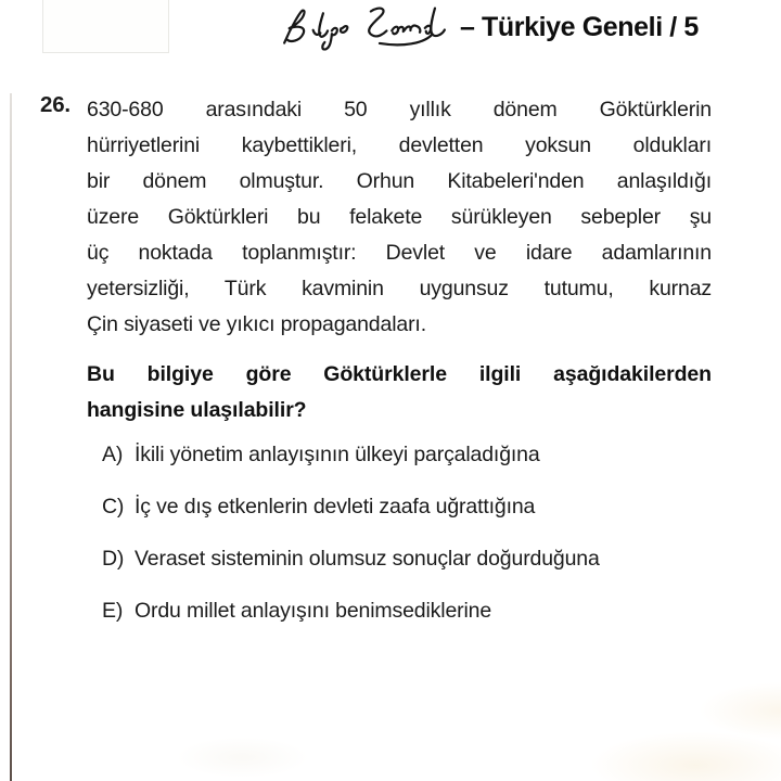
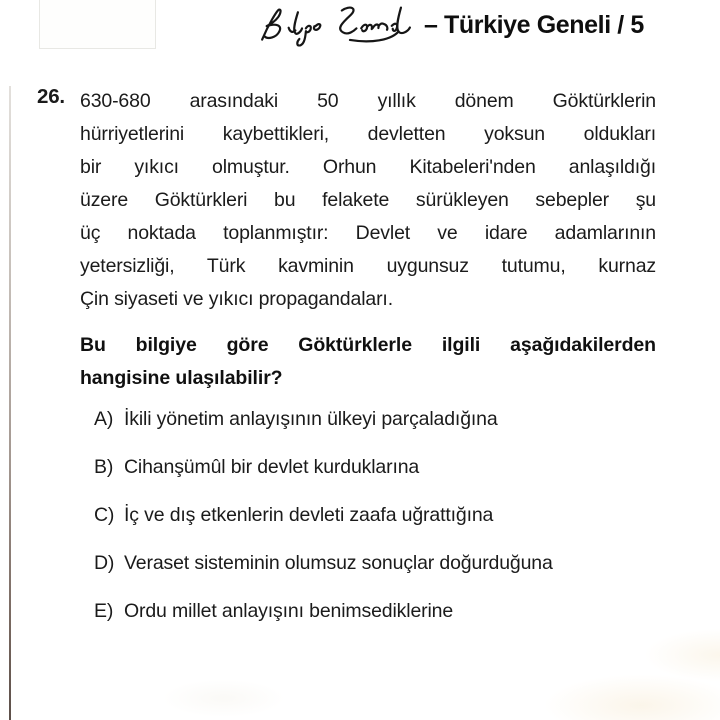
  – Türkiye Geneli / 5
  26.
  630-680 arasındaki 50 yıllık dönem Göktürklerin
  hürriyetlerini kaybettikleri, devletten yoksun oldukları
- bir dönem olmuştur. Orhun Kitabeleri'nden anlaşıldığı
+ bir yıkıcı olmuştur. Orhun Kitabeleri'nden anlaşıldığı
  üzere Göktürkleri bu felakete sürükleyen sebepler şu
  üç noktada toplanmıştır: Devlet ve idare adamlarının
  yetersizliği, Türk kavminin uygunsuz tutumu, kurnaz
  Çin siyaseti ve yıkıcı propagandaları.
  Bu bilgiye göre Göktürklerle ilgili aşağıdakilerden
  hangisine ulaşılabilir?
  A)
  İkili yönetim anlayışının ülkeyi parçaladığına
+ B)
+ Cihanşümûl bir devlet kurduklarına
  C)
  İç ve dış etkenlerin devleti zaafa uğrattığına
  D)
  Veraset sisteminin olumsuz sonuçlar doğurduğuna
  E)
  Ordu millet anlayışını benimsediklerine
